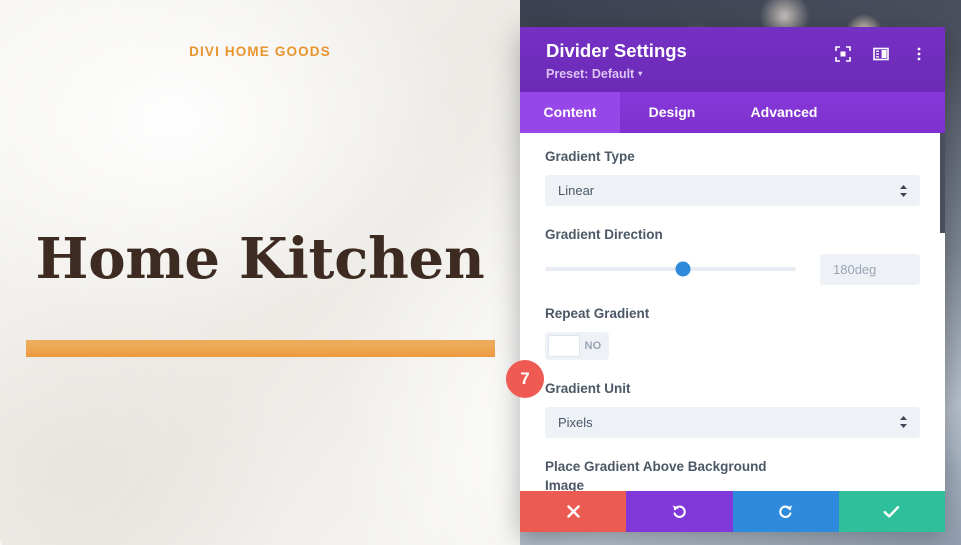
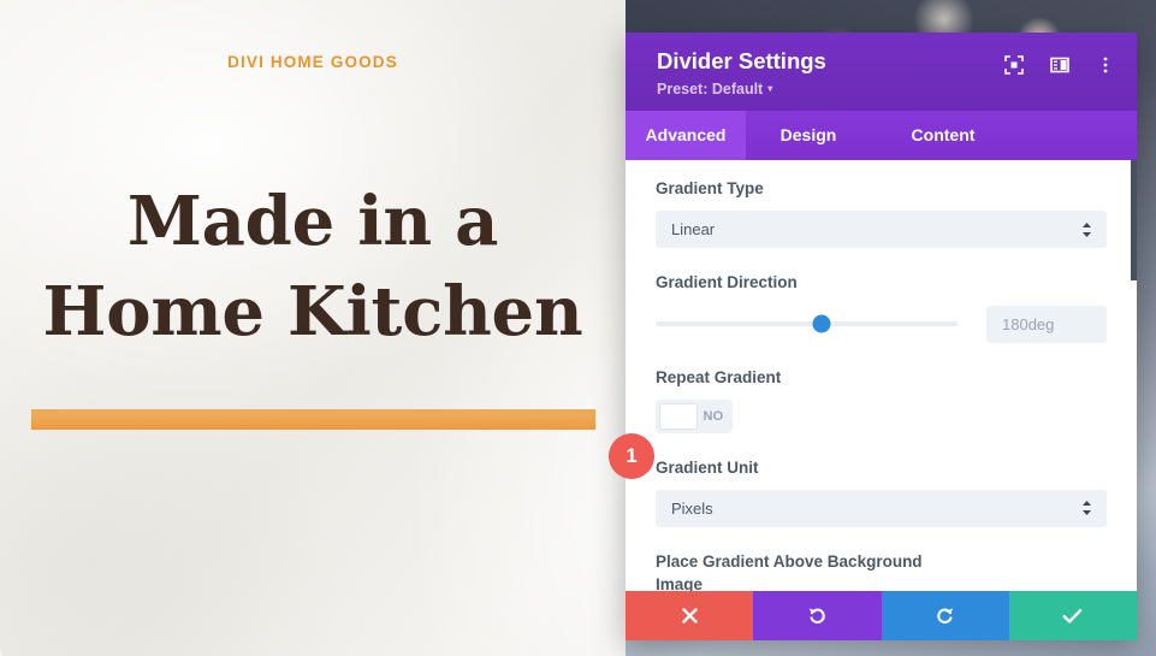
  DIVI HOME GOODS
+ Made in a
  Home Kitchen
  Divider Settings
  Preset: Default
  ▾
- Content
+ Advanced
  Design
- Advanced
+ Content
  Gradient Type
  Linear
  Gradient Direction
  180deg
  Repeat Gradient
  NO
  Gradient Unit
  Pixels
  Place Gradient Above Background Image
- 7
+ 1
